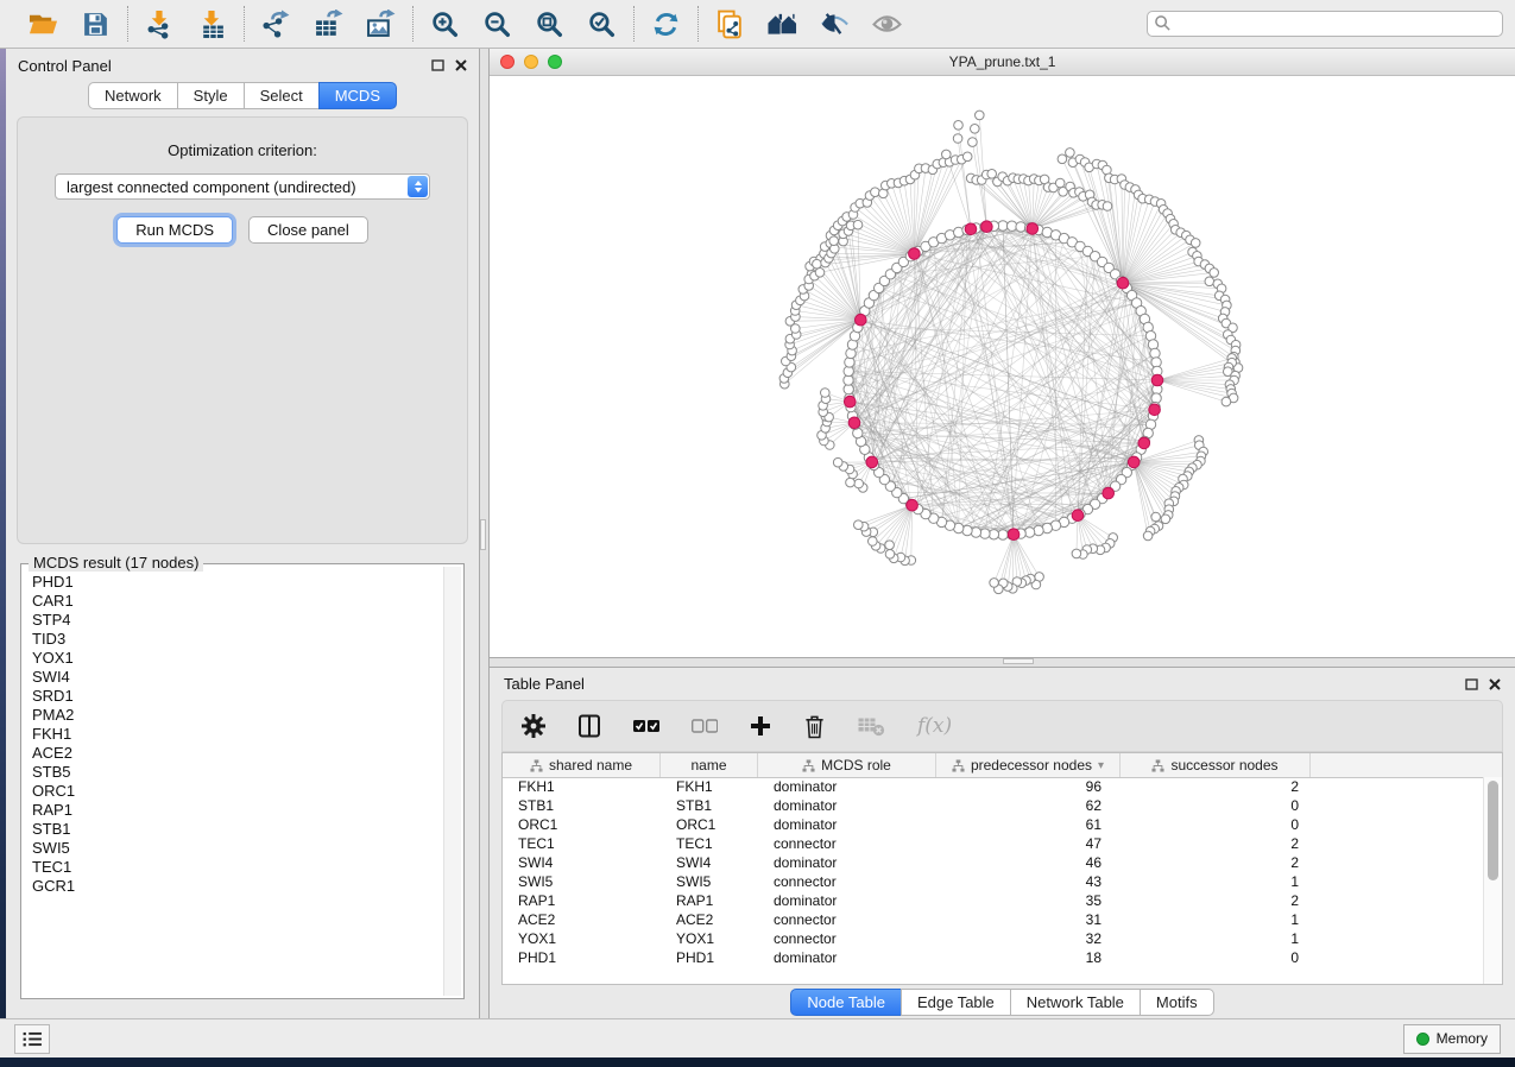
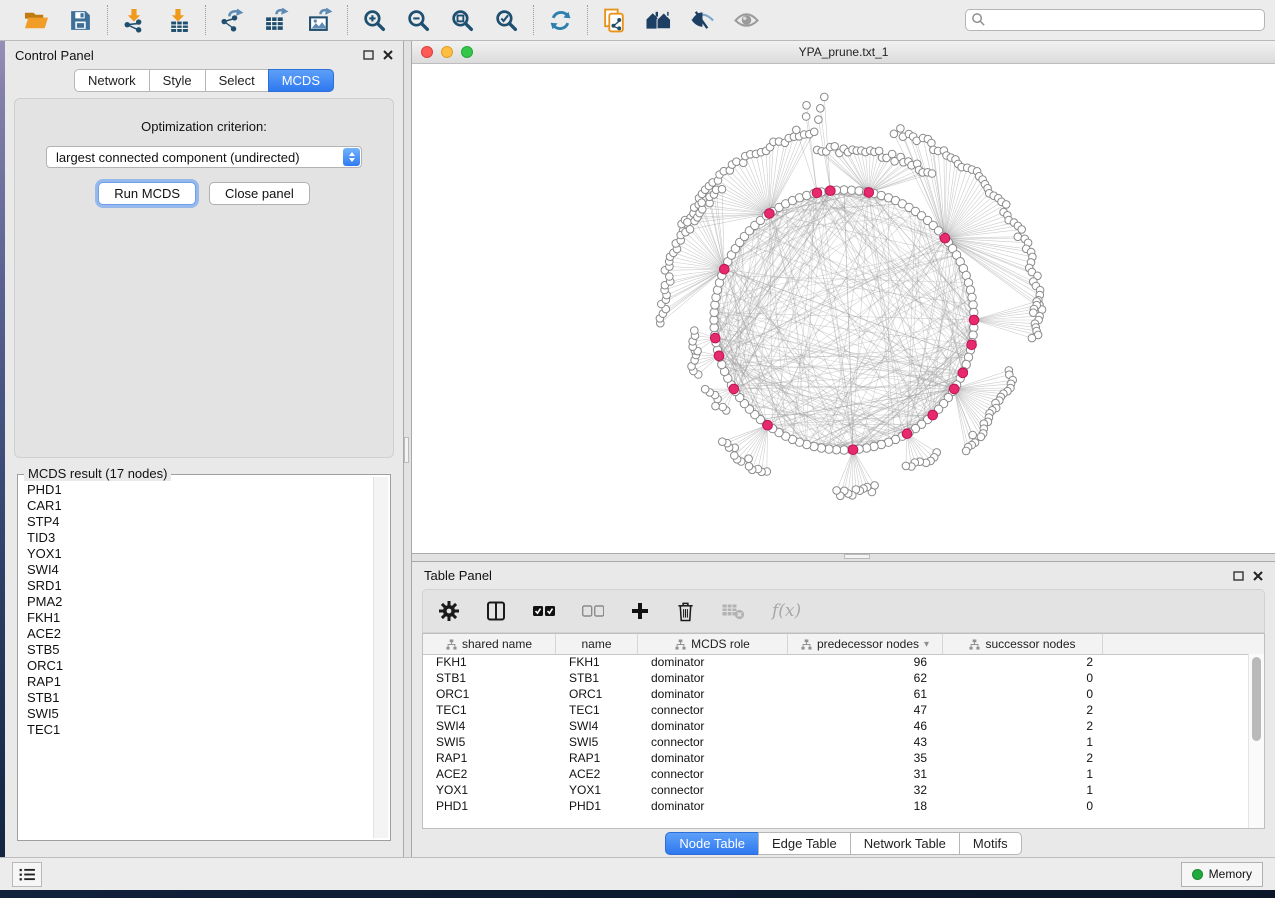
  Control Panel
  Network
  Style
  Select
  MCDS
  Optimization criterion:
  largest connected component (undirected)
  Run MCDS
  Close panel
  MCDS result (17 nodes)
  PHD1
  CAR1
  STP4
  TID3
  YOX1
  SWI4
  SRD1
  PMA2
  FKH1
  ACE2
  STB5
  ORC1
  RAP1
  STB1
  SWI5
  TEC1
- GCR1
  YPA_prune.txt_1
  Table Panel
  f(x)
  shared name
  name
  MCDS role
  predecessor nodes
  ▾
  successor nodes
  FKH1
  FKH1
  dominator
  96
  2
  STB1
  STB1
  dominator
  62
  0
  ORC1
  ORC1
  dominator
  61
  0
  TEC1
  TEC1
  connector
  47
  2
  SWI4
  SWI4
  dominator
  46
  2
  SWI5
  SWI5
  connector
  43
  1
  RAP1
  RAP1
  dominator
  35
  2
  ACE2
  ACE2
  connector
  31
  1
  YOX1
  YOX1
  connector
  32
  1
  PHD1
  PHD1
  dominator
  18
  0
  Node Table
  Edge Table
  Network Table
  Motifs
  Memory
